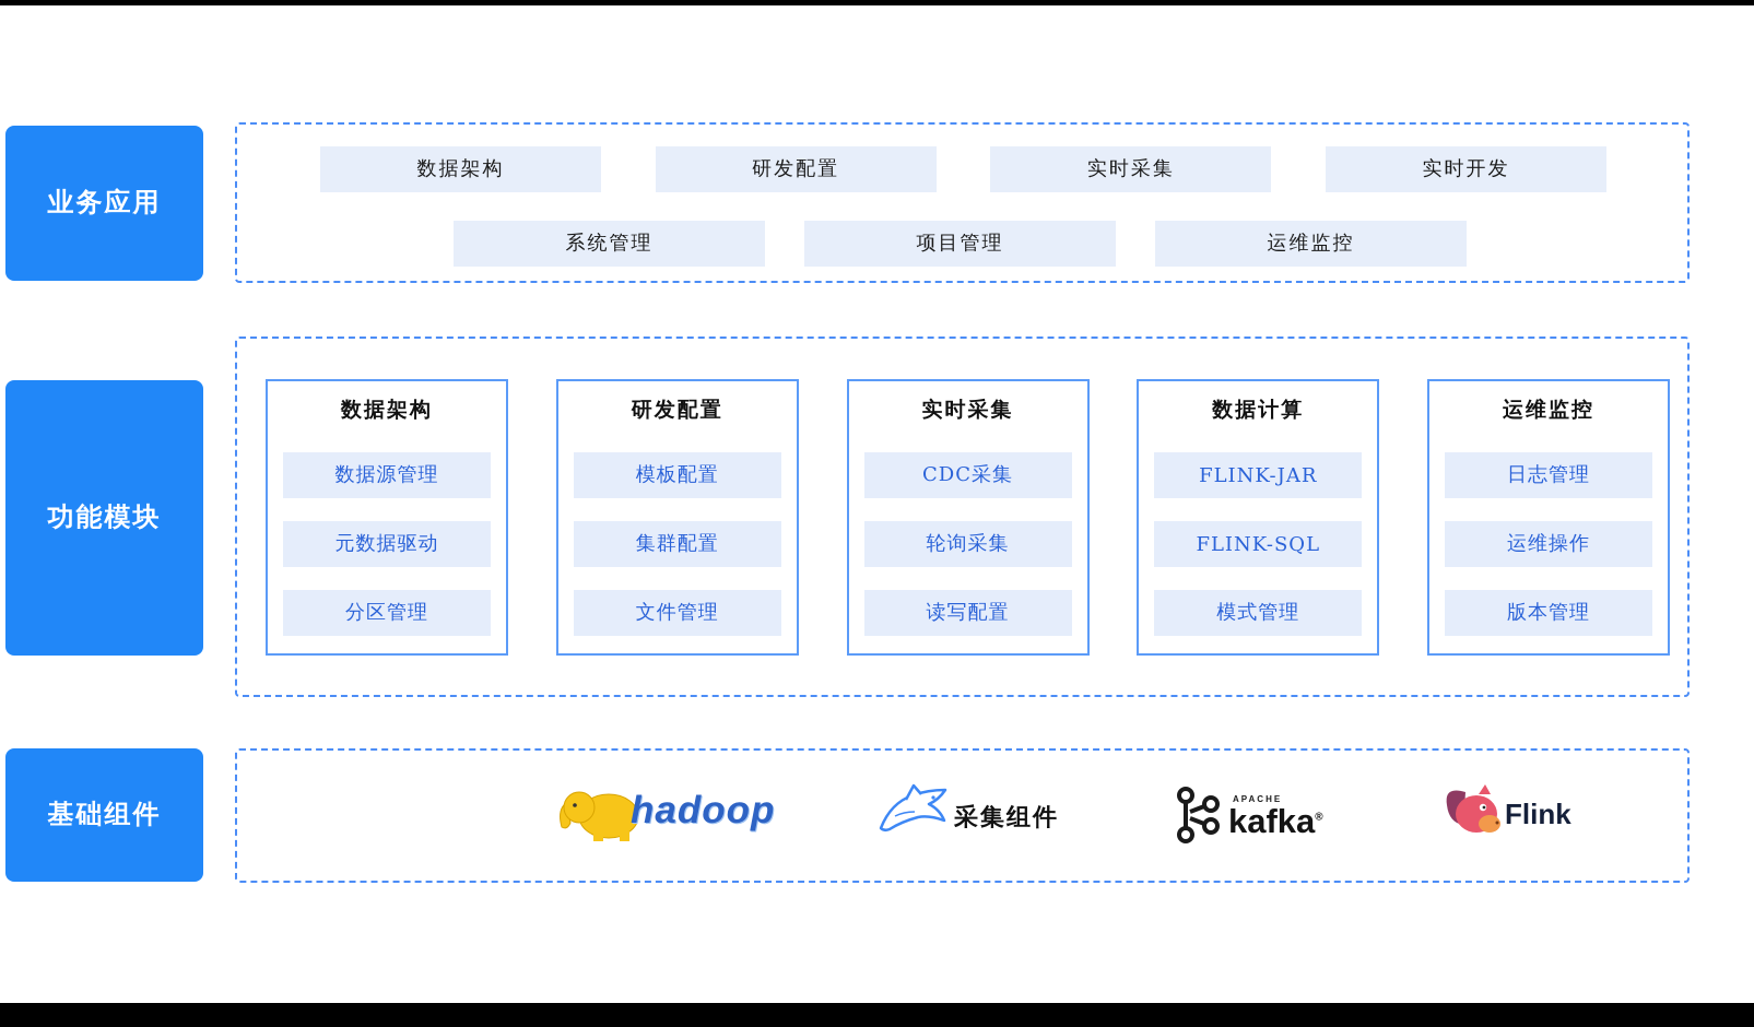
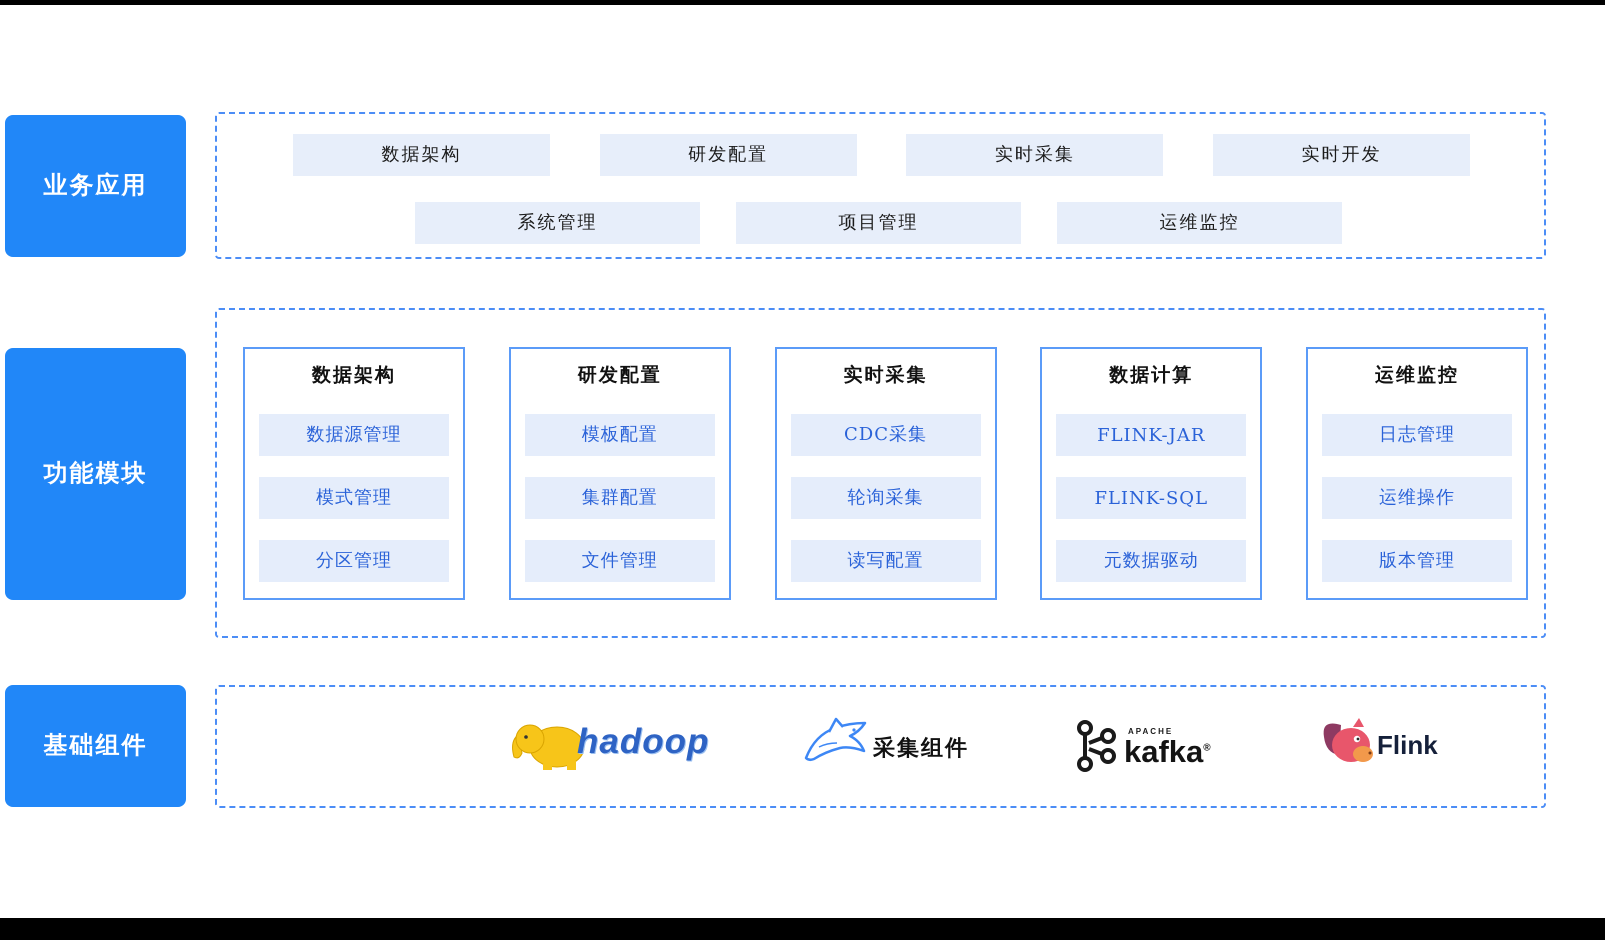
  业务应用
  功能模块
  基础组件
  数据架构
  研发配置
  实时采集
  实时开发
  系统管理
  项目管理
  运维监控
  数据架构
  数据源管理
- 元数据驱动
+ 模式管理
  分区管理
  研发配置
  模板配置
  集群配置
  文件管理
  实时采集
  CDC采集
  轮询采集
  读写配置
  数据计算
  FLINK-JAR
  FLINK-SQL
- 模式管理
+ 元数据驱动
  运维监控
  日志管理
  运维操作
  版本管理
  hadoop
  采集组件
  APACHE
  kafka®
  Flink
